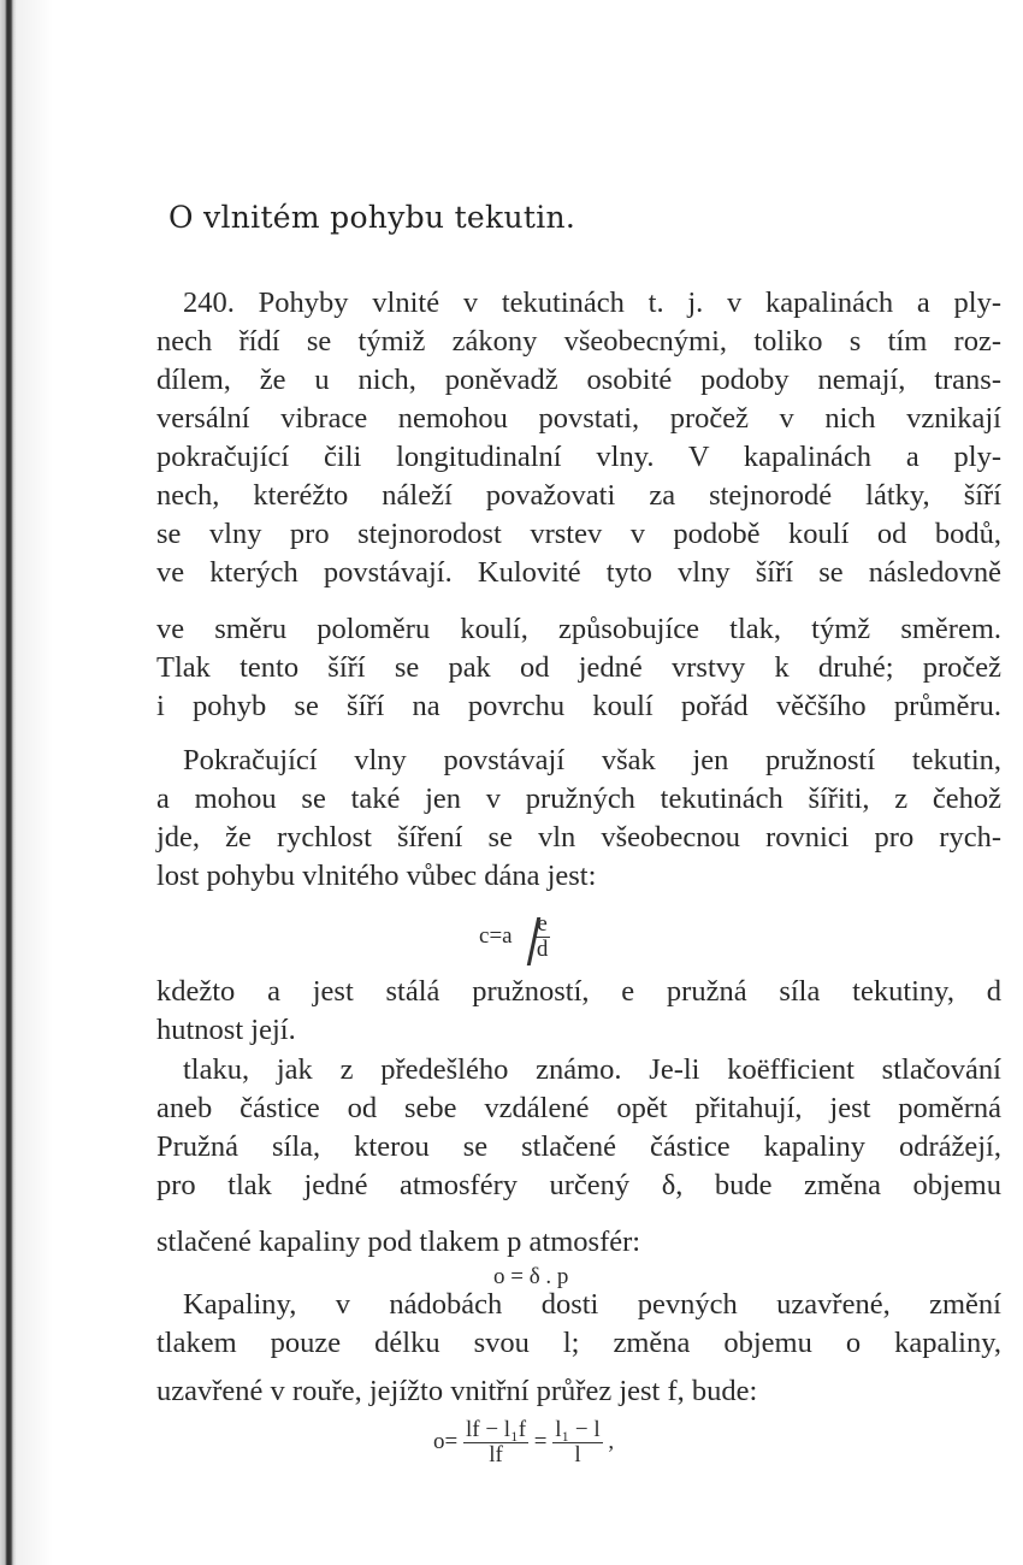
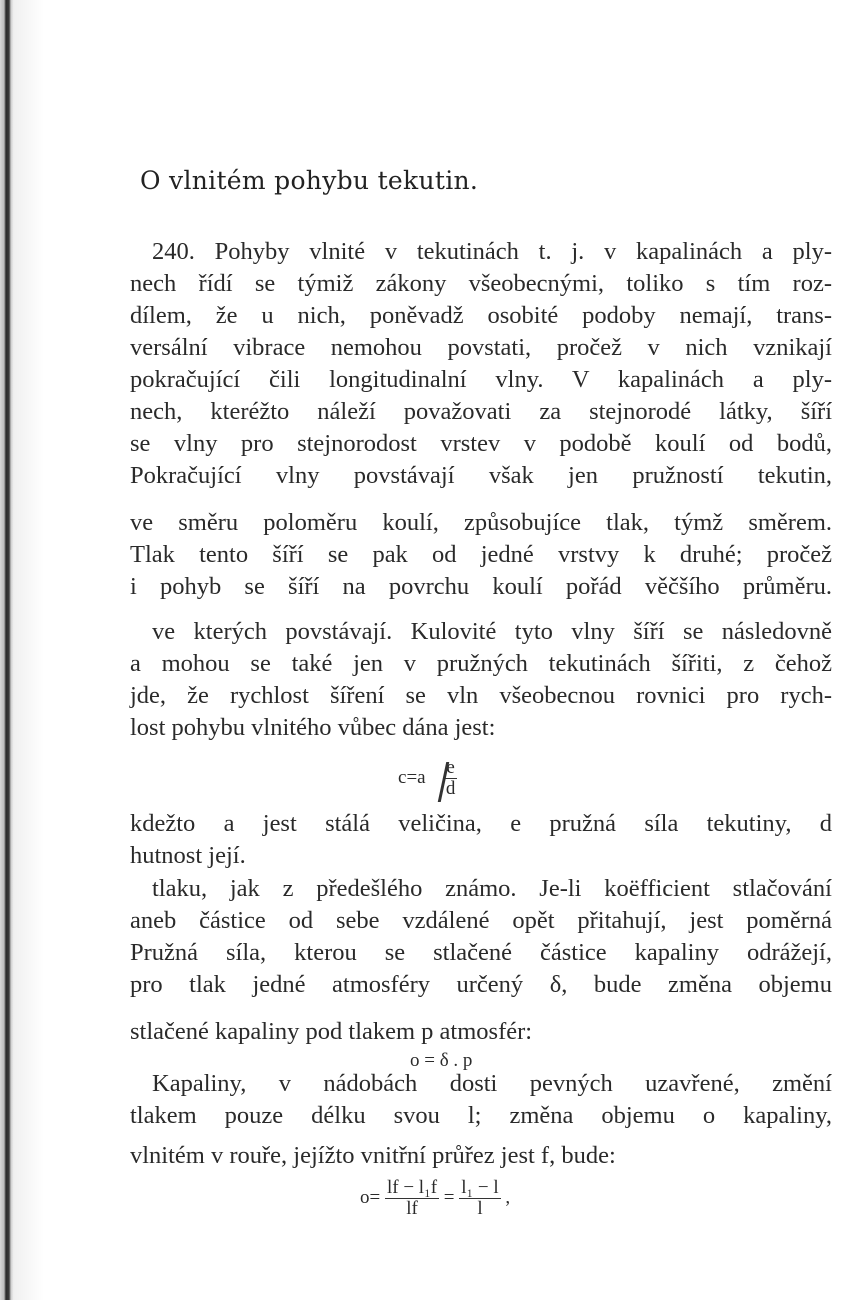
  O vlnitém pohybu tekutin.
  240. Pohyby vlnité v tekutinách t. j. v kapalinách a ply-
  nech řídí se týmiž zákony všeobecnými, toliko s tím roz-
  dílem, že u nich, poněvadž osobité podoby nemají, trans-
  versální vibrace nemohou povstati, pročež v nich vznikají
  pokračující čili longitudinalní vlny. V kapalinách a ply-
  nech, kteréžto náleží považovati za stejnorodé látky, šíří
  se vlny pro stejnorodost vrstev v podobě koulí od bodů,
- ve kterých povstávají. Kulovité tyto vlny šíří se následovně
+ Pokračující vlny povstávají však jen pružností tekutin,
  ve směru poloměru koulí, způsobujíce tlak, týmž směrem.
  Tlak tento šíří se pak od jedné vrstvy k druhé; pročež
  i pohyb se šíří na povrchu koulí pořád věčšího průměru.
- Pokračující vlny povstávají však jen pružností tekutin,
+ ve kterých povstávají. Kulovité tyto vlny šíří se následovně
  a mohou se také jen v pružných tekutinách šířiti, z čehož
  jde, že rychlost šíření se vln všeobecnou rovnici pro rych-
  lost pohybu vlnitého vůbec dána jest:
  c=a
  e
  d
- kdežto a jest stálá pružností, e pružná síla tekutiny, d
+ kdežto a jest stálá veličina, e pružná síla tekutiny, d
  hutnost její.
  tlaku, jak z předešlého známo. Je-li koëfficient stlačování
  aneb částice od sebe vzdálené opět přitahují, jest poměrná
  Pružná síla, kterou se stlačené částice kapaliny odrážejí,
  pro tlak jedné atmosféry určený δ, bude změna objemu
  stlačené kapaliny pod tlakem p atmosfér:
  o = δ . p
  Kapaliny, v nádobách dosti pevných uzavřené, změní
  tlakem pouze délku svou l; změna objemu o kapaliny,
- uzavřené v rouře, jejížto vnitřní průřez jest f, bude:
+ vlnitém v rouře, jejížto vnitřní průřez jest f, bude:
  o=
  lf − l₁f
  lf
  =
  l₁ − l
  l
  ,
